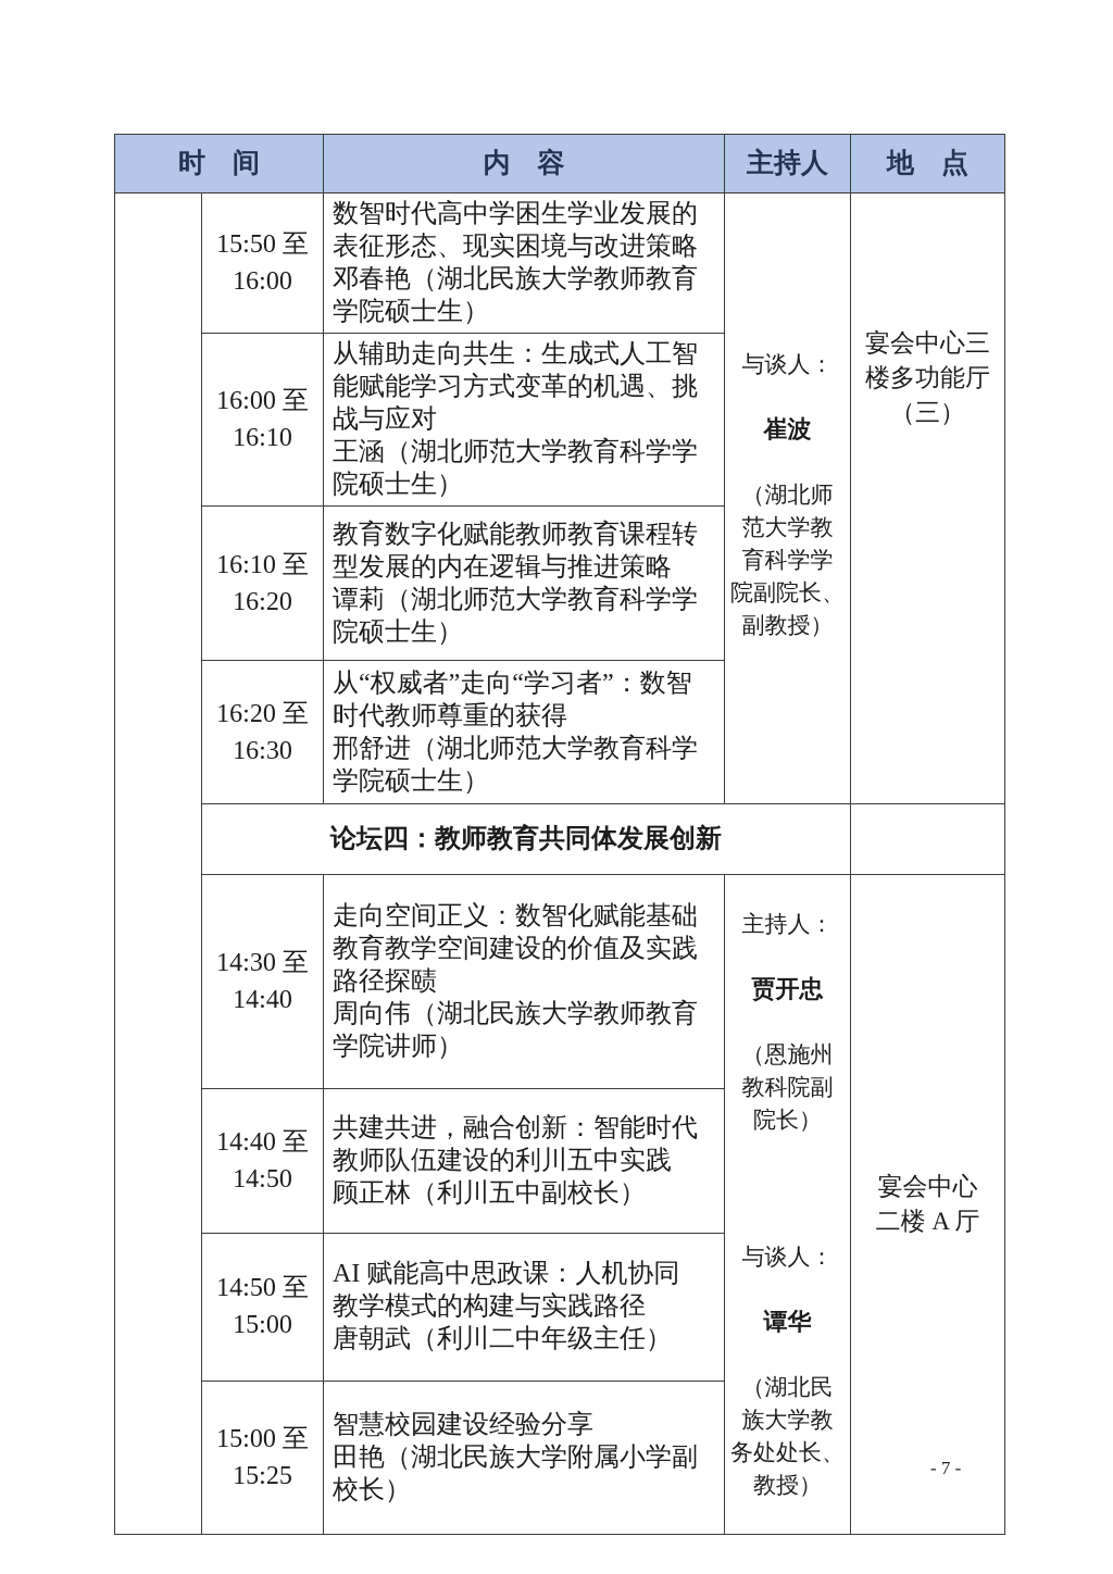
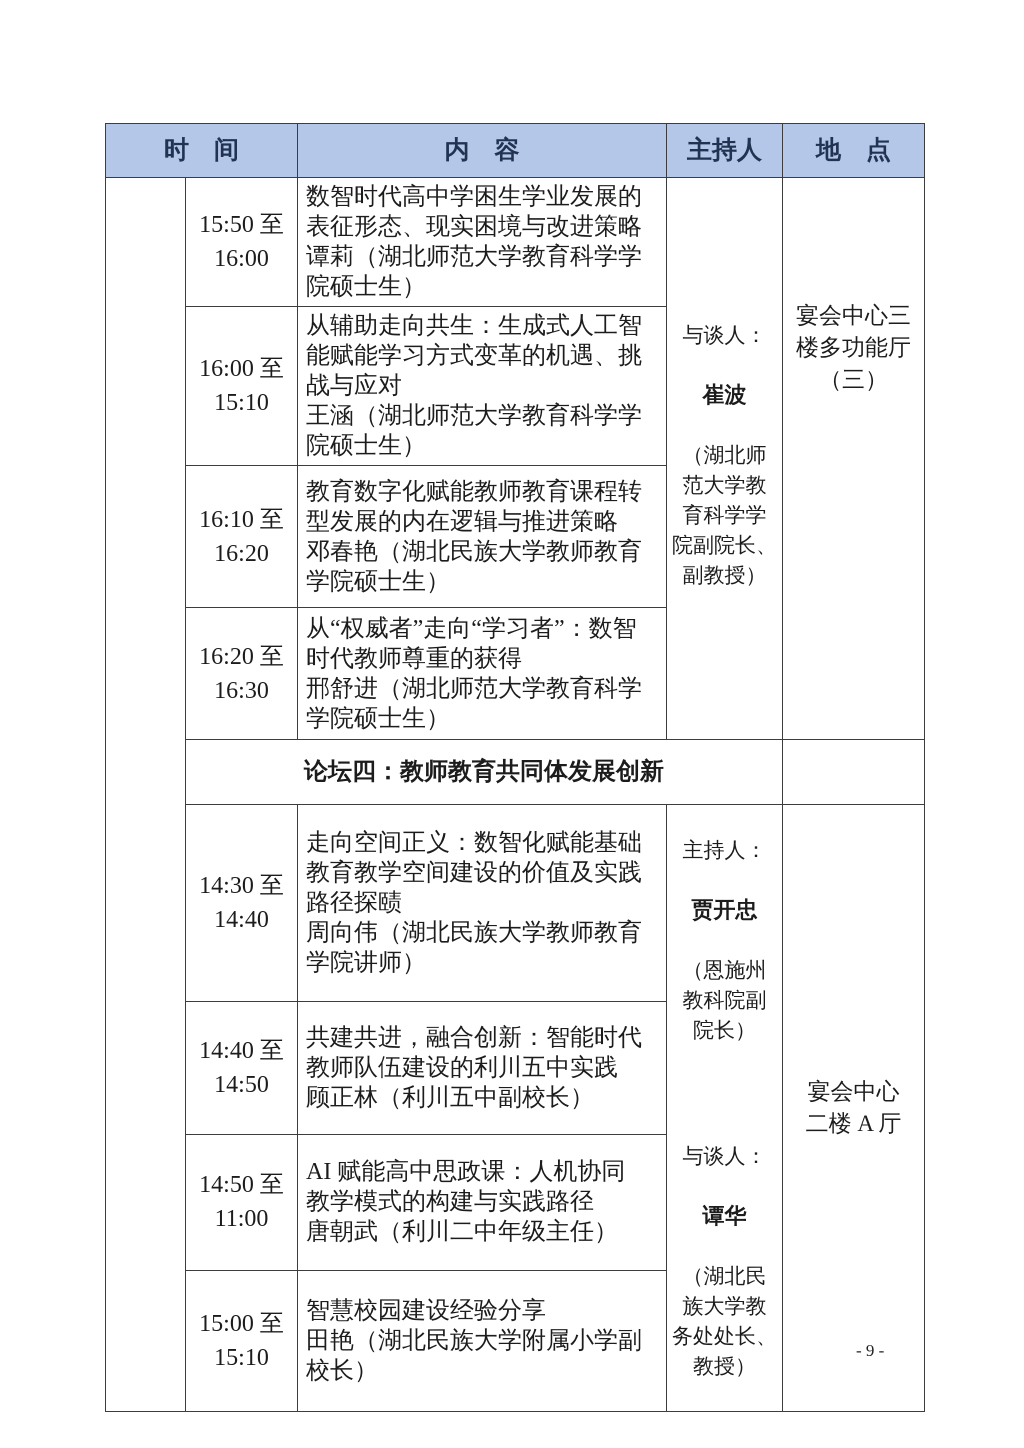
  时 间	内 容	主持人	地 点
- 	15:50 至 16:00	数智时代高中学困生学业发展的表征形态、现实困境与改进策略 邓春艳（湖北民族大学教师教育学院硕士生）	与谈人： 崔波 （湖北师 范大学教 育科学学 院副院长、 副教授）	宴会中心三 楼多功能厅 （三）
+ 	15:50 至 16:00	数智时代高中学困生学业发展的表征形态、现实困境与改进策略 谭莉（湖北师范大学教育科学学院硕士生）	与谈人： 崔波 （湖北师 范大学教 育科学学 院副院长、 副教授）	宴会中心三 楼多功能厅 （三）
- 16:00 至 16:10	从辅助走向共生：生成式人工智能赋能学习方式变革的机遇、挑战与应对 王涵（湖北师范大学教育科学学院硕士生）
+ 16:00 至 15:10	从辅助走向共生：生成式人工智能赋能学习方式变革的机遇、挑战与应对 王涵（湖北师范大学教育科学学院硕士生）
- 16:10 至 16:20	教育数字化赋能教师教育课程转型发展的内在逻辑与推进策略 谭莉（湖北师范大学教育科学学院硕士生）
+ 16:10 至 16:20	教育数字化赋能教师教育课程转型发展的内在逻辑与推进策略 邓春艳（湖北民族大学教师教育学院硕士生）
  16:20 至 16:30	从“权威者”走向“学习者”：数智时代教师尊重的获得 邢舒进（湖北师范大学教育科学学院硕士生）
  论坛四：教师教育共同体发展创新
  14:30 至 14:40	走向空间正义：数智化赋能基础教育教学空间建设的价值及实践路径探赜 周向伟（湖北民族大学教师教育学院讲师）	主持人： 贾开忠 （恩施州 教科院副 院长） 与谈人： 谭华 （湖北民 族大学教 务处处长、 教授）	宴会中心 二楼 A 厅
  14:40 至 14:50	共建共进，融合创新：智能时代教师队伍建设的利川五中实践 顾正林（利川五中副校长）
- 14:50 至 15:00	AI 赋能高中思政课：人机协同教学模式的构建与实践路径 唐朝武（利川二中年级主任）
+ 14:50 至 11:00	AI 赋能高中思政课：人机协同教学模式的构建与实践路径 唐朝武（利川二中年级主任）
- 15:00 至 15:25	智慧校园建设经验分享 田艳（湖北民族大学附属小学副校长）
+ 15:00 至 15:10	智慧校园建设经验分享 田艳（湖北民族大学附属小学副校长）
- - 7 -
+ - 9 -
